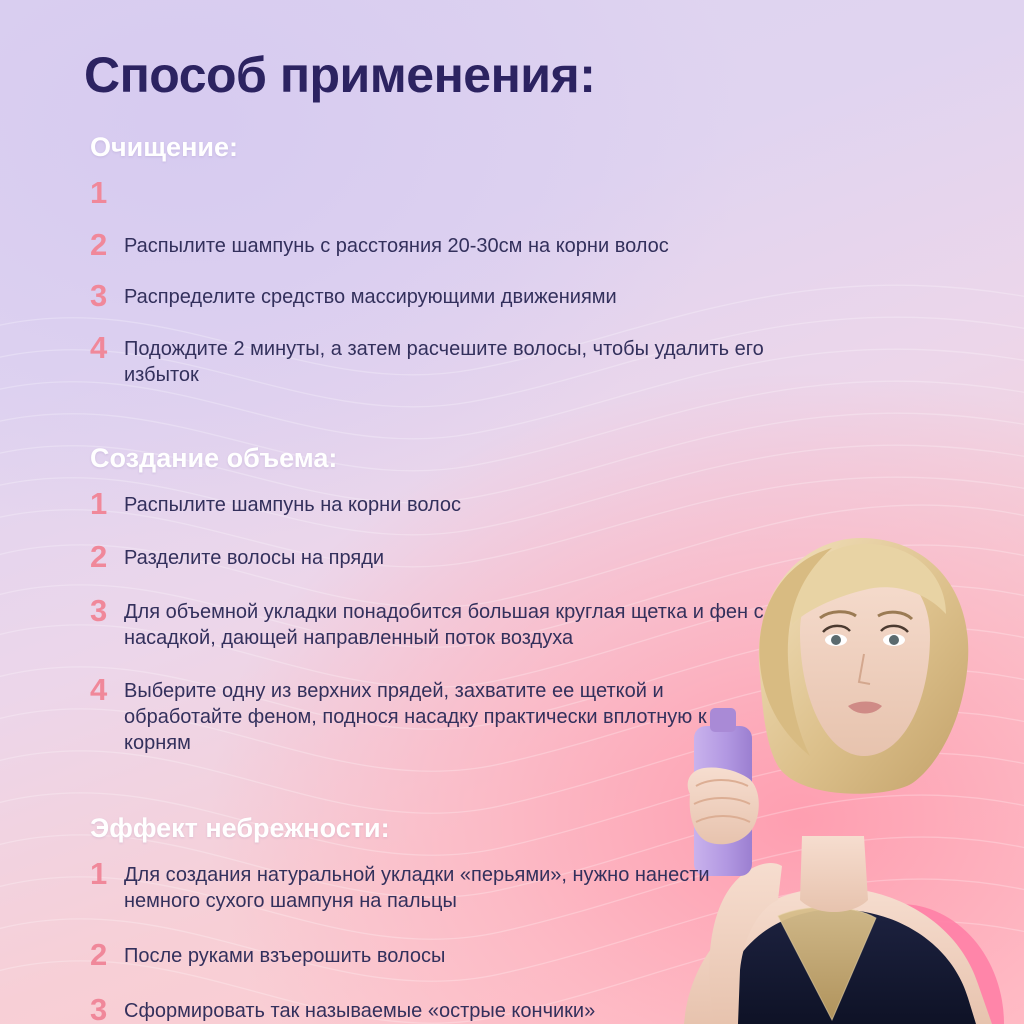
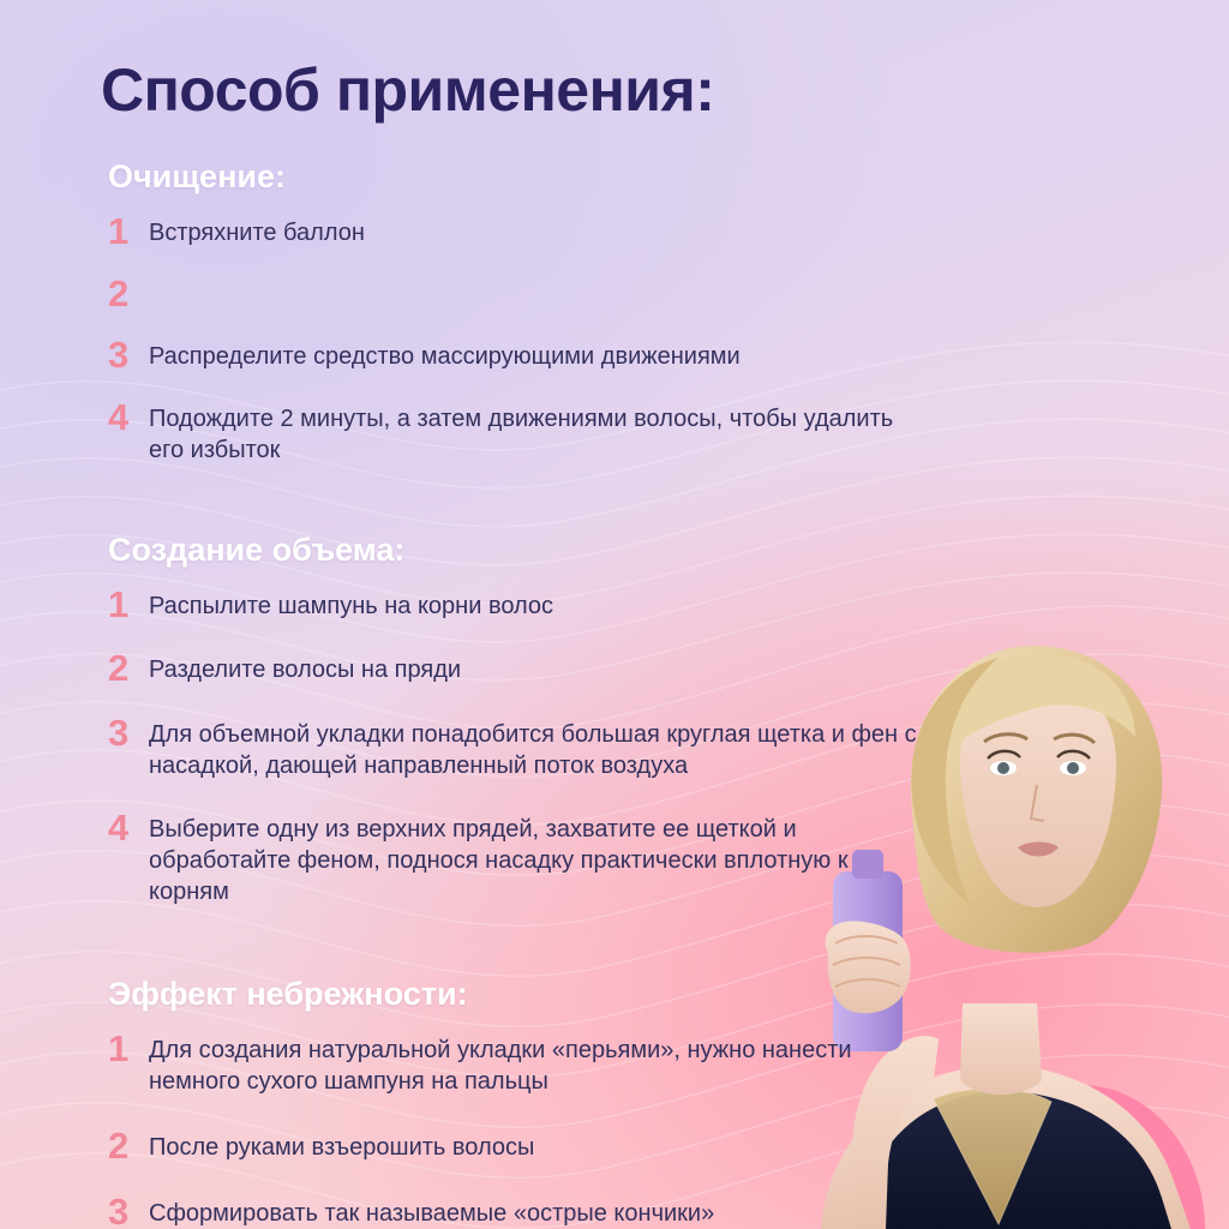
  Способ применения:
  Очищение:
  1
+ Встряхните баллон
  2
- Распылите шампунь с расстояния 20-30см на корни волос
  3
  Распределите средство массирующими движениями
  4
- Подождите 2 минуты, а затем расчешите волосы, чтобы удалить его избыток
+ Подождите 2 минуты, а затем движениями волосы, чтобы удалить его избыток
  Создание объема:
  1
  Распылите шампунь на корни волос
  2
  Разделите волосы на пряди
  3
  Для объемной укладки понадобится большая круглая щетка и фен с насадкой, дающей направленный поток воздуха
  4
  Выберите одну из верхних прядей, захватите ее щеткой и обработайте феном, поднося насадку практически вплотную к корням
  Эффект небрежности:
  1
  Для создания натуральной укладки «перьями», нужно нанести немного сухого шампуня на пальцы
  2
  После руками взъерошить волосы
  3
  Сформировать так называемые «острые кончики»
